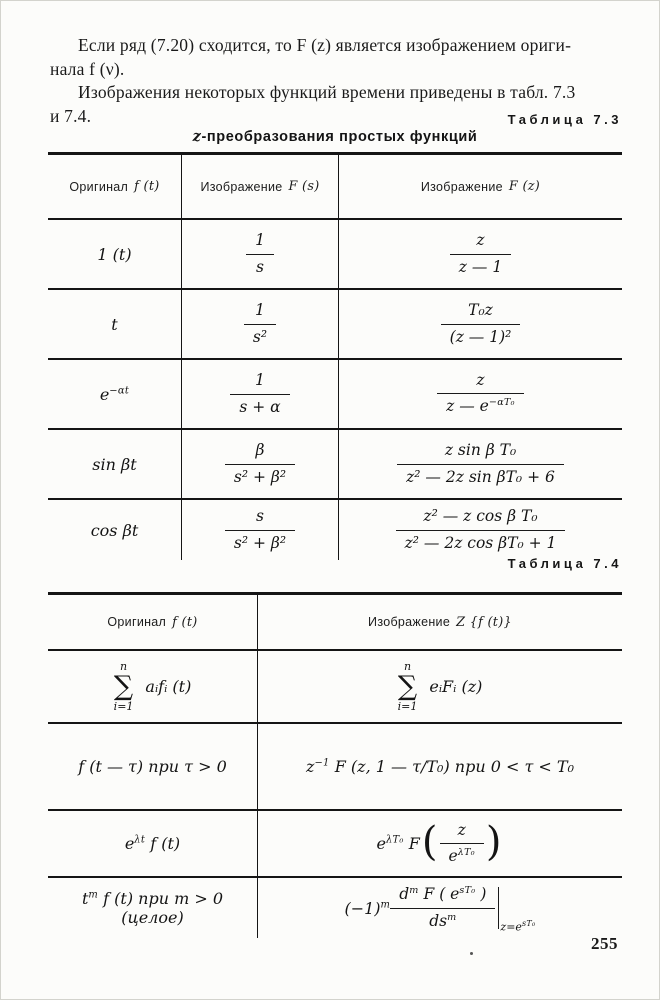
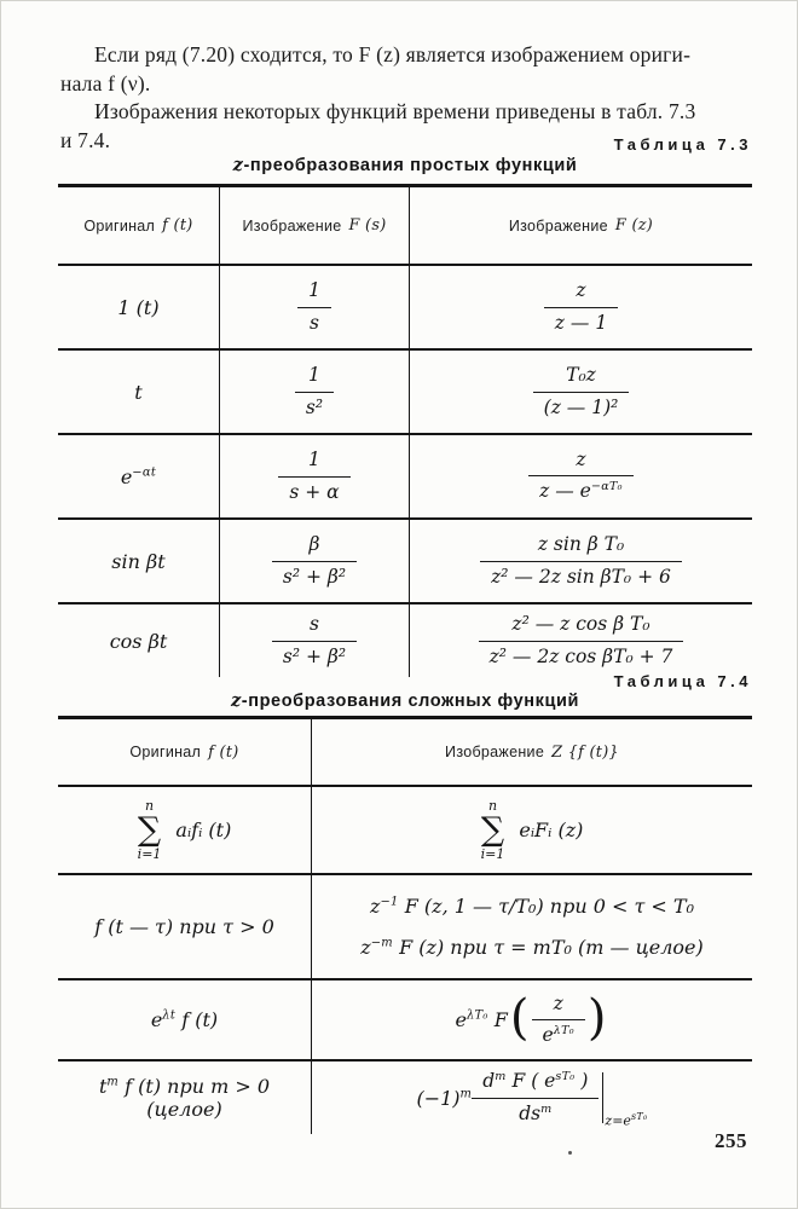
  Если ряд (7.20) сходится, то F (z) является изображением ориги-
  нала f (ν).
  Изображения некоторых функций времени приведены в табл. 7.3
  и 7.4.
  Таблица 7.3
  z-преобразования простых функций
  Оригинал
  f (t)
  Изображение
  F (s)
  Изображение
  F (z)
  1 (t)
  1
  s
  z
  z — 1
  t
  1
  s²
  T₀z
  (z — 1)²
  e−αt
  1
  s + α
  z
  z — e−αT₀
  sin βt
  β
  s² + β²
  z sin β T₀
  z² — 2z sin βT₀ + 6
  cos βt
  s
  s² + β²
  z² — z cos β T₀
- z² — 2z cos βT₀ + 1
+ z² — 2z cos βT₀ + 7
  Таблица 7.4
+ z-преобразования сложных функций
  Оригинал
  f (t)
  Изображение
  Z {f (t)}
  n
  ∑
  i=1
  aᵢfᵢ (t)
  n
  ∑
  i=1
  eᵢFᵢ (z)
  f (t — τ) при τ > 0
  z−1 F (z, 1 — τ/T₀) при 0 < τ < T₀
+ z−m F (z) при τ = mT₀ (m — целое)
  eλt f (t)
  eλT₀ F
  (
  z
  eλT₀
  )
  tm f (t) при m > 0 (целое)
  (−1)m
  dm F ( esT₀ )
  dsm
  z=esT₀
  255
